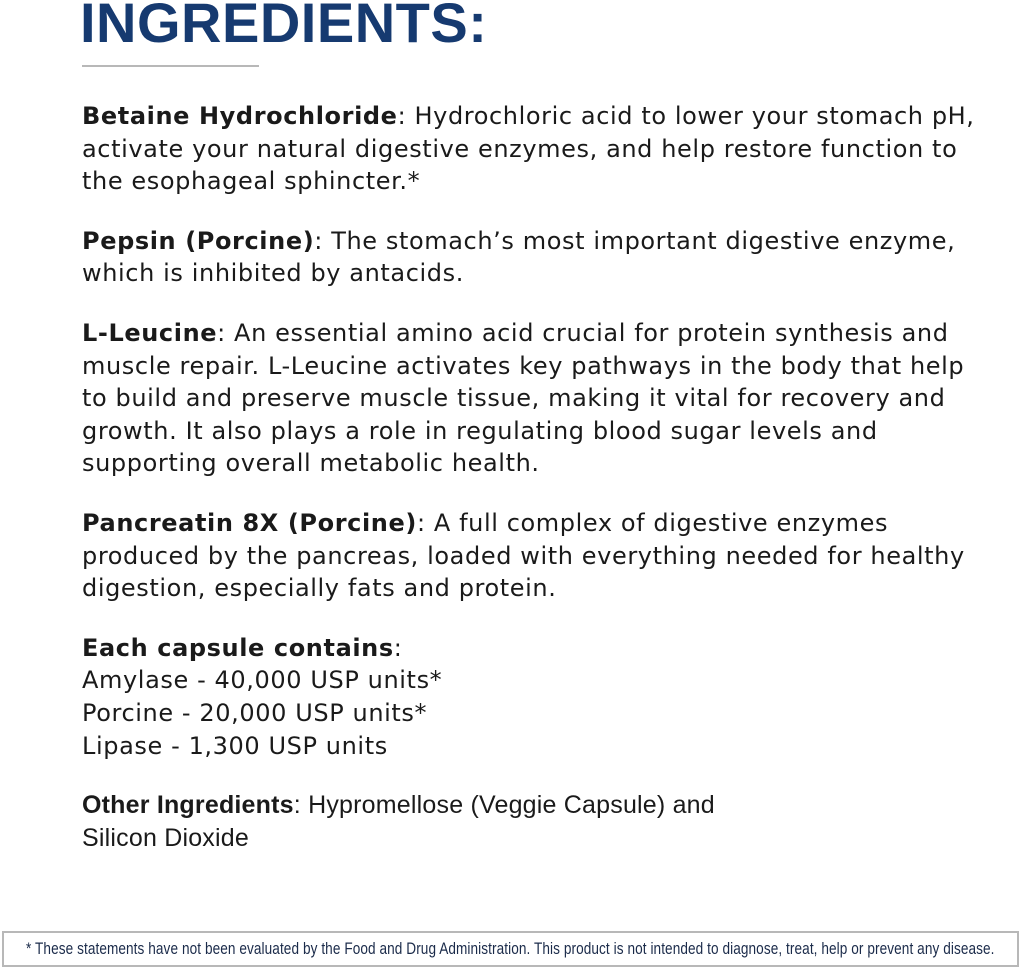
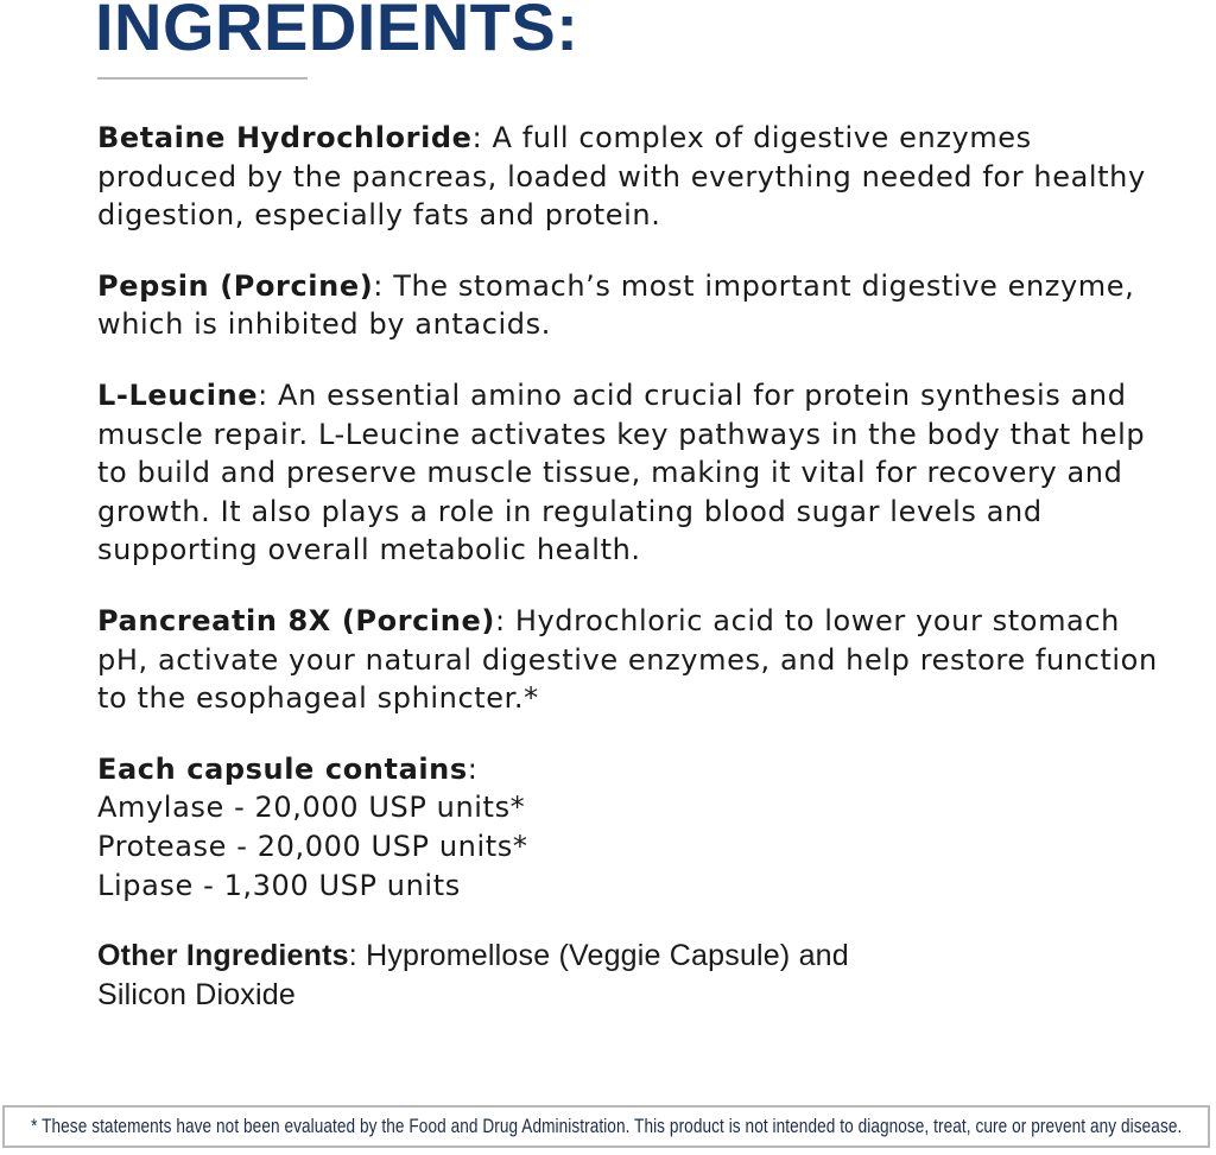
  INGREDIENTS:
- Betaine Hydrochloride: Hydrochloric acid to lower your stomach pH, activate your natural digestive enzymes, and help restore function to the esophageal sphincter.*
+ Betaine Hydrochloride: A full complex of digestive enzymes produced by the pancreas, loaded with everything needed for healthy digestion, especially fats and protein.
  Pepsin (Porcine): The stomach’s most important digestive enzyme, which is inhibited by antacids.
  L-Leucine: An essential amino acid crucial for protein synthesis and muscle repair. L-Leucine activates key pathways in the body that help to build and preserve muscle tissue, making it vital for recovery and growth. It also plays a role in regulating blood sugar levels and supporting overall metabolic health.
- Pancreatin 8X (Porcine): A full complex of digestive enzymes produced by the pancreas, loaded with everything needed for healthy digestion, especially fats and protein.
+ Pancreatin 8X (Porcine): Hydrochloric acid to lower your stomach pH, activate your natural digestive enzymes, and help restore function to the esophageal sphincter.*
  Each capsule contains:
- Amylase - 40,000 USP units*
+ Amylase - 20,000 USP units*
- Porcine - 20,000 USP units*
+ Protease - 20,000 USP units*
  Lipase - 1,300 USP units
  Other Ingredients: Hypromellose (Veggie Capsule) and
  Silicon Dioxide
- * These statements have not been evaluated by the Food and Drug Administration. This product is not intended to diagnose, treat, help or prevent any disease.
+ * These statements have not been evaluated by the Food and Drug Administration. This product is not intended to diagnose, treat, cure or prevent any disease.
